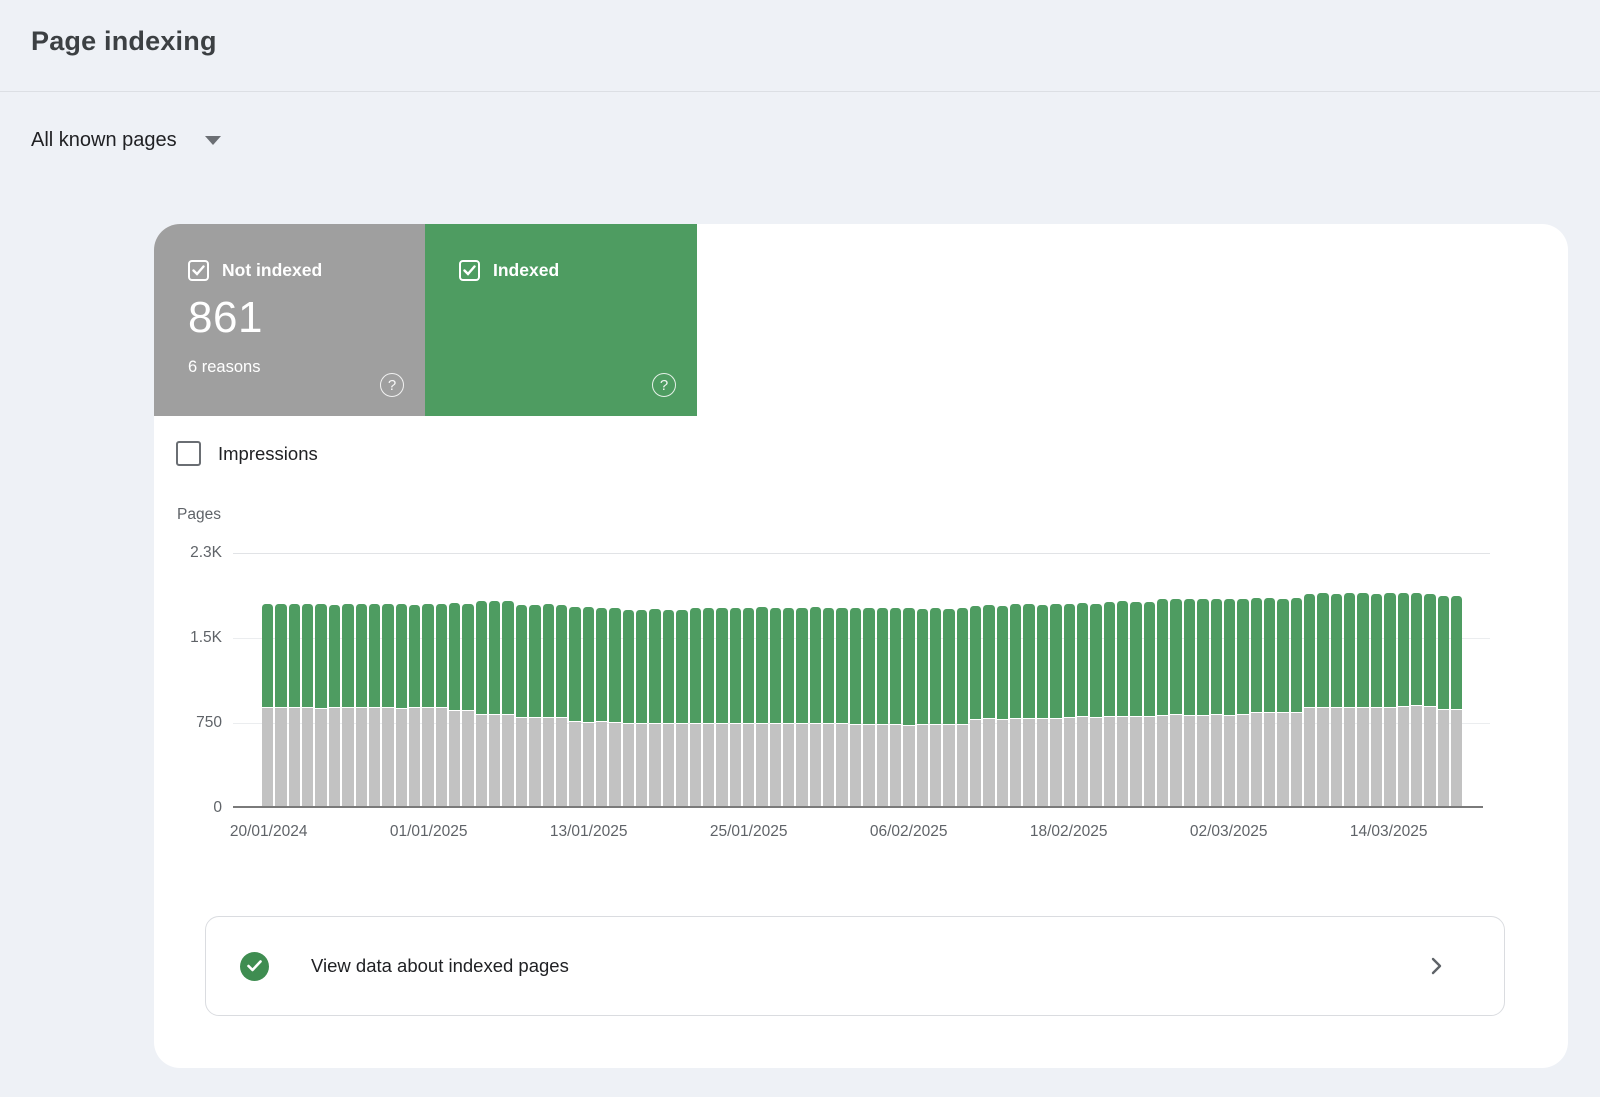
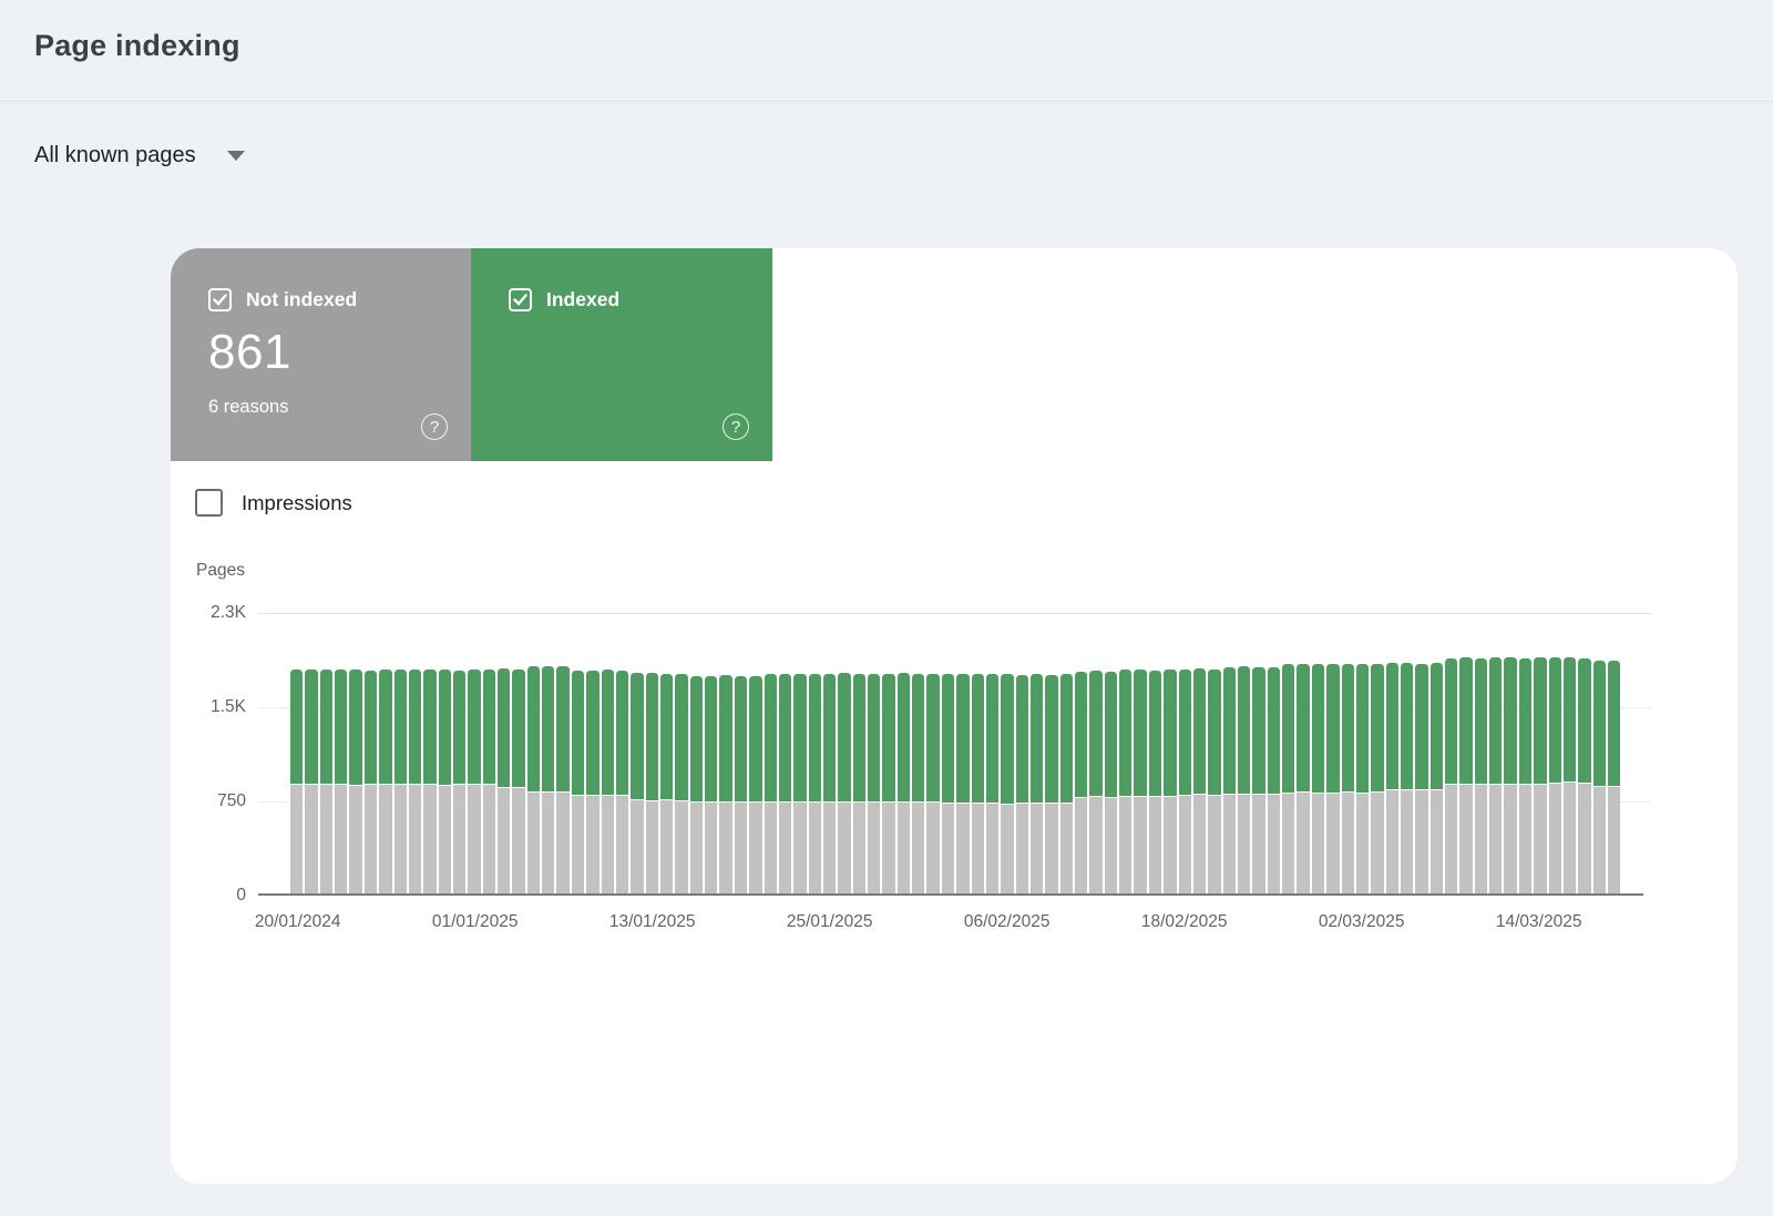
  Page indexing
  All known pages
  Not indexed
  861
  6 reasons
  ?
  Indexed
  ?
  Impressions
  Pages
  0
  750
  1.5K
  2.3K
  20/01/2024
  01/01/2025
  13/01/2025
  25/01/2025
  06/02/2025
  18/02/2025
  02/03/2025
  14/03/2025
- View data about indexed pages
